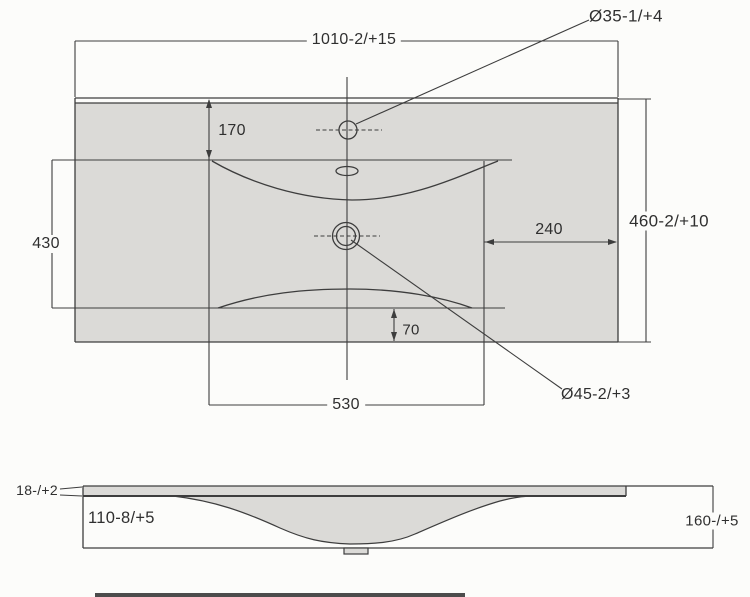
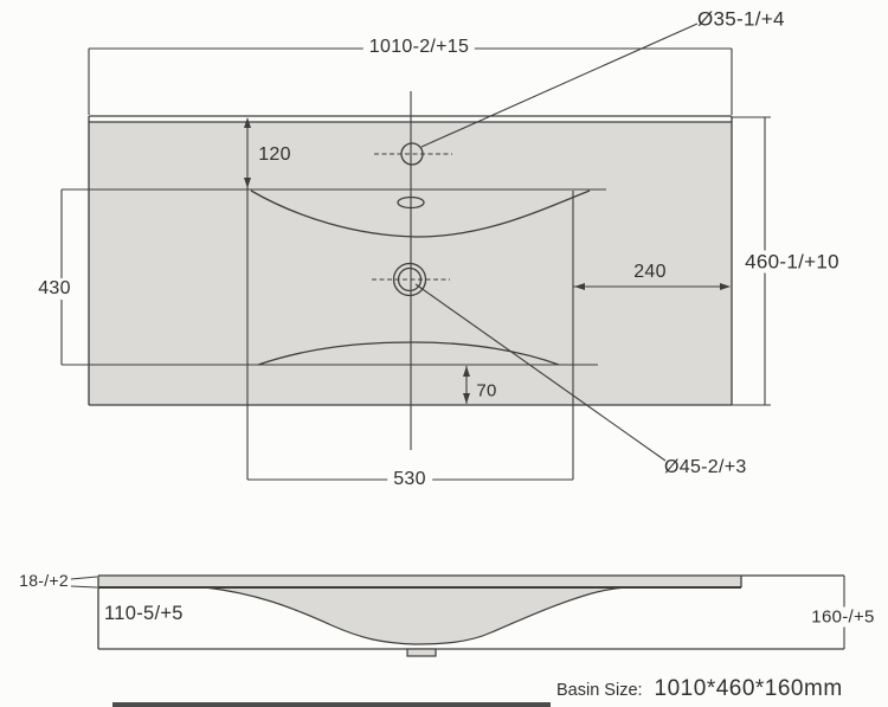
  1010-2/+15
- 460-2/+10
+ 460-1/+10
  430
- 170
+ 120
  240
  530
  70
  Ø35-1/+4
  Ø45-2/+3
  18-/+2
- 110-8/+5
+ 110-5/+5
  160-/+5
+ Basin Size:
+ 1010*460*160mm
